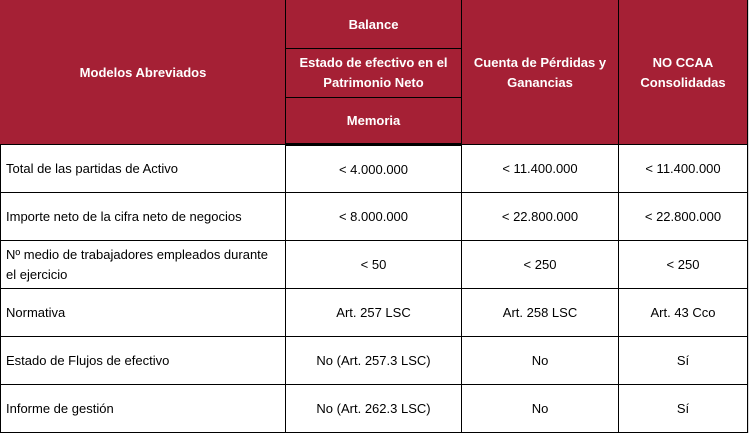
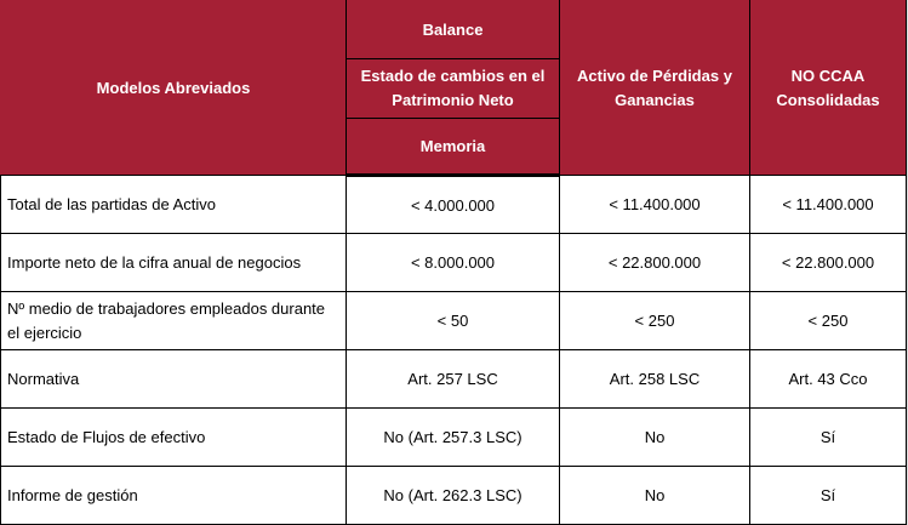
- Modelos Abreviados	Balance	Cuenta de Pérdidas y Ganancias	NO CCAA Consolidadas
+ Modelos Abreviados	Balance	Activo de Pérdidas y Ganancias	NO CCAA Consolidadas
- Estado de efectivo en el Patrimonio Neto
+ Estado de cambios en el Patrimonio Neto
  Memoria
  Total de las partidas de Activo	< 4.000.000	< 11.400.000	< 11.400.000
- Importe neto de la cifra neto de negocios	< 8.000.000	< 22.800.000	< 22.800.000
+ Importe neto de la cifra anual de negocios	< 8.000.000	< 22.800.000	< 22.800.000
  Nº medio de trabajadores empleados durante el ejercicio	< 50	< 250	< 250
  Normativa	Art. 257 LSC	Art. 258 LSC	Art. 43 Cco
  Estado de Flujos de efectivo	No (Art. 257.3 LSC)	No	Sí
  Informe de gestión	No (Art. 262.3 LSC)	No	Sí
